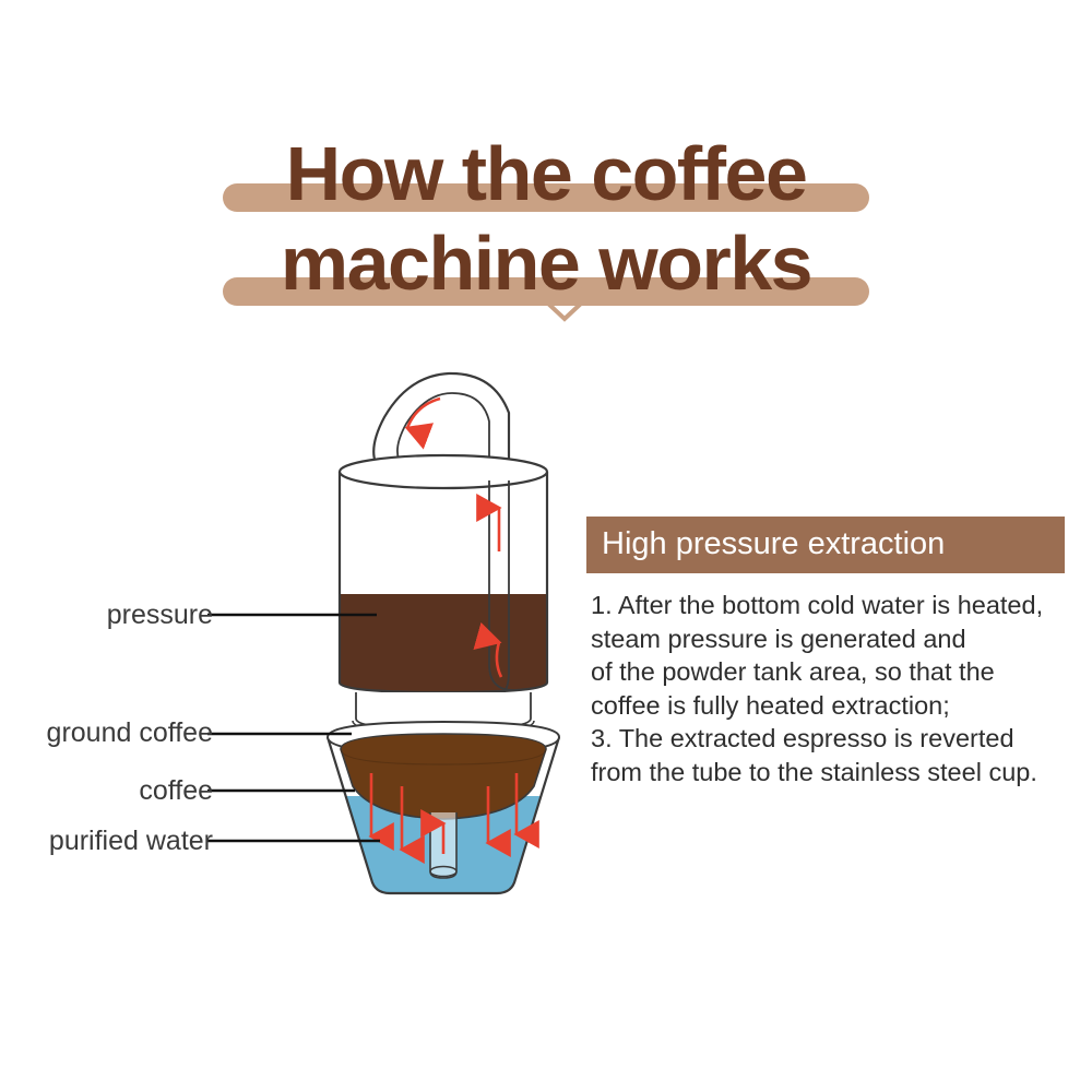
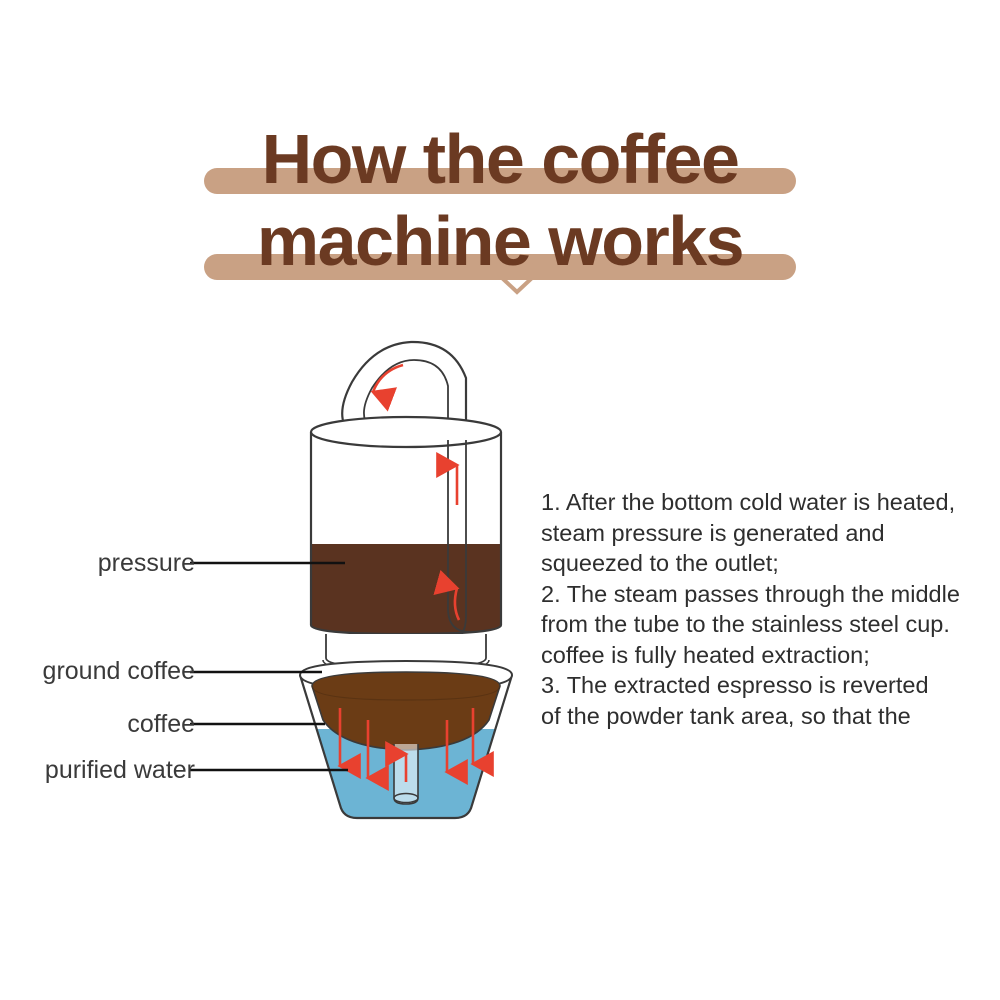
  How the coffee
  machine works
  pressure
  ground coffee
  coffee
  purified water
- High pressure extraction
  1. After the bottom cold water is heated,
  steam pressure is generated and
+ squeezed to the outlet;
+ 2. The steam passes through the middle
- of the powder tank area, so that the
+ from the tube to the stainless steel cup.
  coffee is fully heated extraction;
  3. The extracted espresso is reverted
- from the tube to the stainless steel cup.
+ of the powder tank area, so that the
